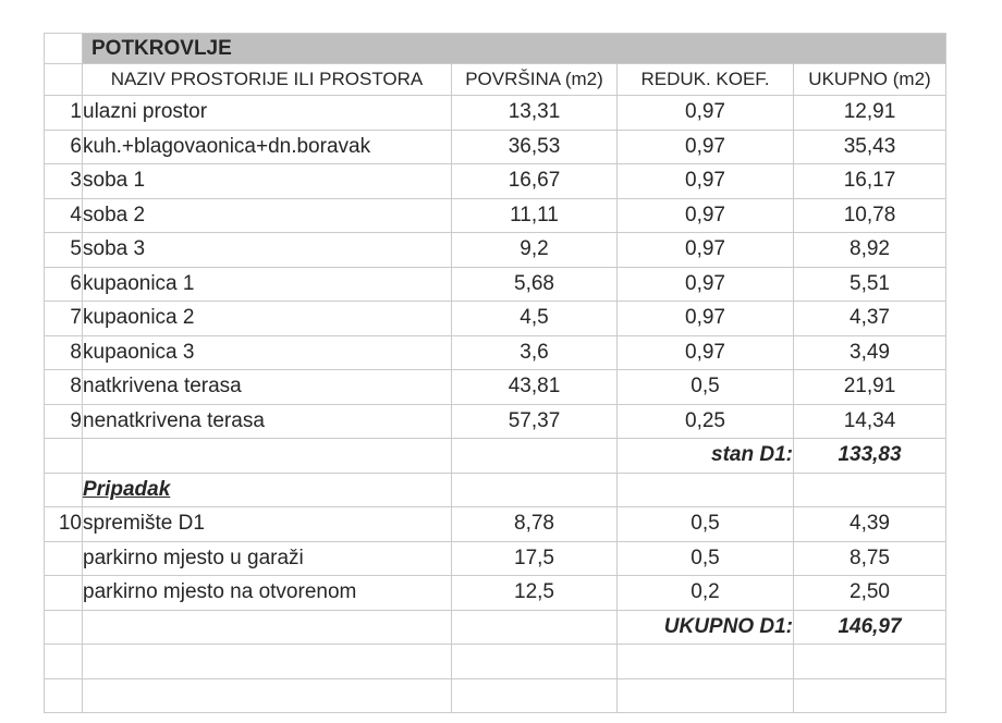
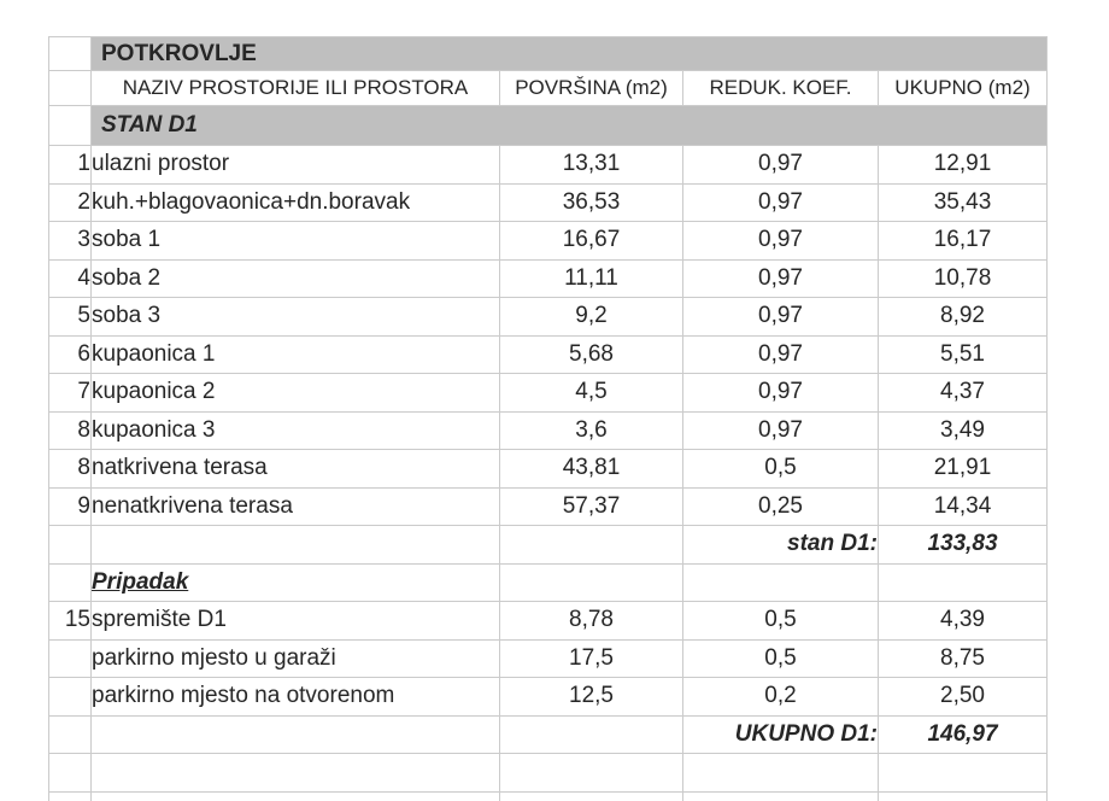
  	POTKROVLJE
  	NAZIV PROSTORIJE ILI PROSTORA	POVRŠINA (m2)	REDUK. KOEF.	UKUPNO (m2)
+ 	STAN D1
  1	ulazni prostor	13,31	0,97	12,91
- 6	kuh.+blagovaonica+dn.boravak	36,53	0,97	35,43
+ 2	kuh.+blagovaonica+dn.boravak	36,53	0,97	35,43
  3	soba 1	16,67	0,97	16,17
  4	soba 2	11,11	0,97	10,78
  5	soba 3	9,2	0,97	8,92
  6	kupaonica 1	5,68	0,97	5,51
  7	kupaonica 2	4,5	0,97	4,37
  8	kupaonica 3	3,6	0,97	3,49
  8	natkrivena terasa	43,81	0,5	21,91
  9	nenatkrivena terasa	57,37	0,25	14,34
  			stan D1:	133,83
  	Pripadak
- 10	spremište D1	8,78	0,5	4,39
+ 15	spremište D1	8,78	0,5	4,39
  	parkirno mjesto u garaži	17,5	0,5	8,75
  	parkirno mjesto na otvorenom	12,5	0,2	2,50
  			UKUPNO D1:	146,97
